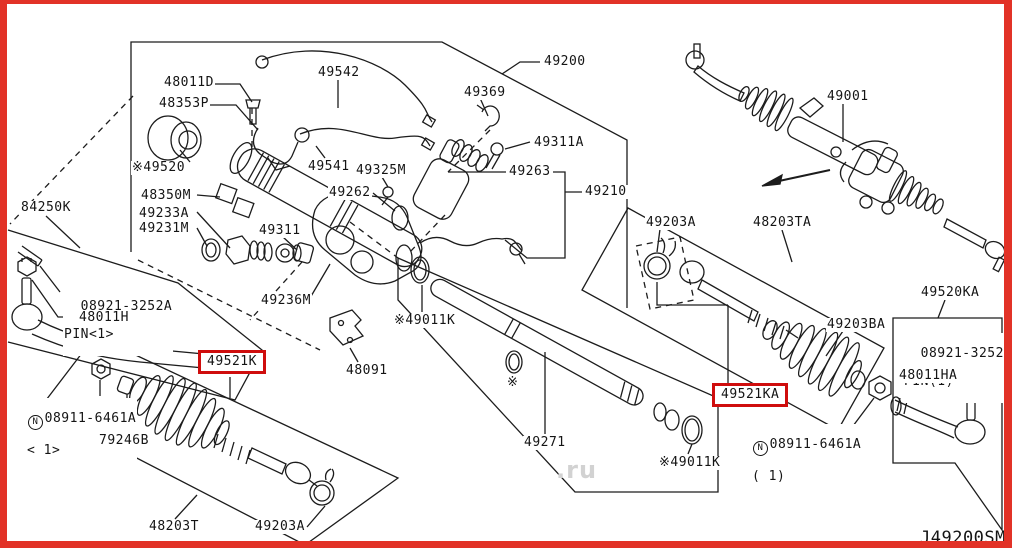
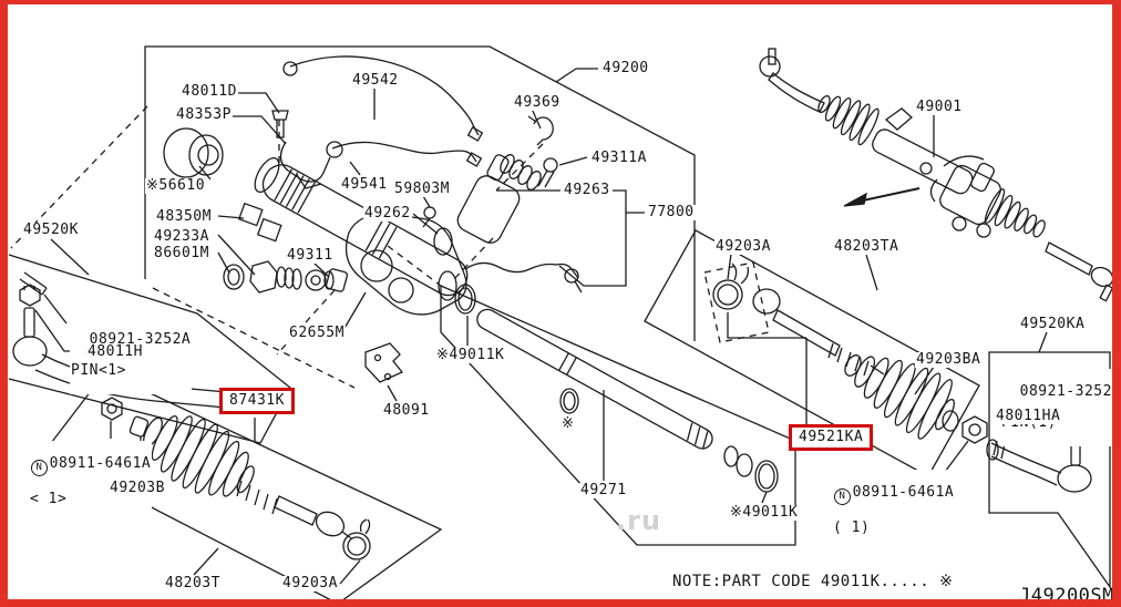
  48011D
  48353P
  49542
  49200
  49369
  49311A
  49263
- 49210
+ 77800
  49541
- 49325M
+ 59803M
  49262
- ※49520
+ ※56610
  48350M
  49233A
- 49231M
+ 86601M
  49311
- 49236M
+ 62655M
- 84250K
+ 49520K
  08921-3252A
  PIN<1>
  48011H
  ※49011K
  48091
- 49521K
+ 87431K
  N 08911-6461A
  < 1>
- 79246B
+ 49203B
  48203T
  49203A
  49271
  ※
  ※49011K
  49001
  49203A
  48203TA
  49203BA
  49521KA
  49520KA
  08921-3252A
  48011HA
  N 08911-6461A
  ( 1)
+ NOTE:PART CODE 49011K..... ※
  J49200SM
  .ru
